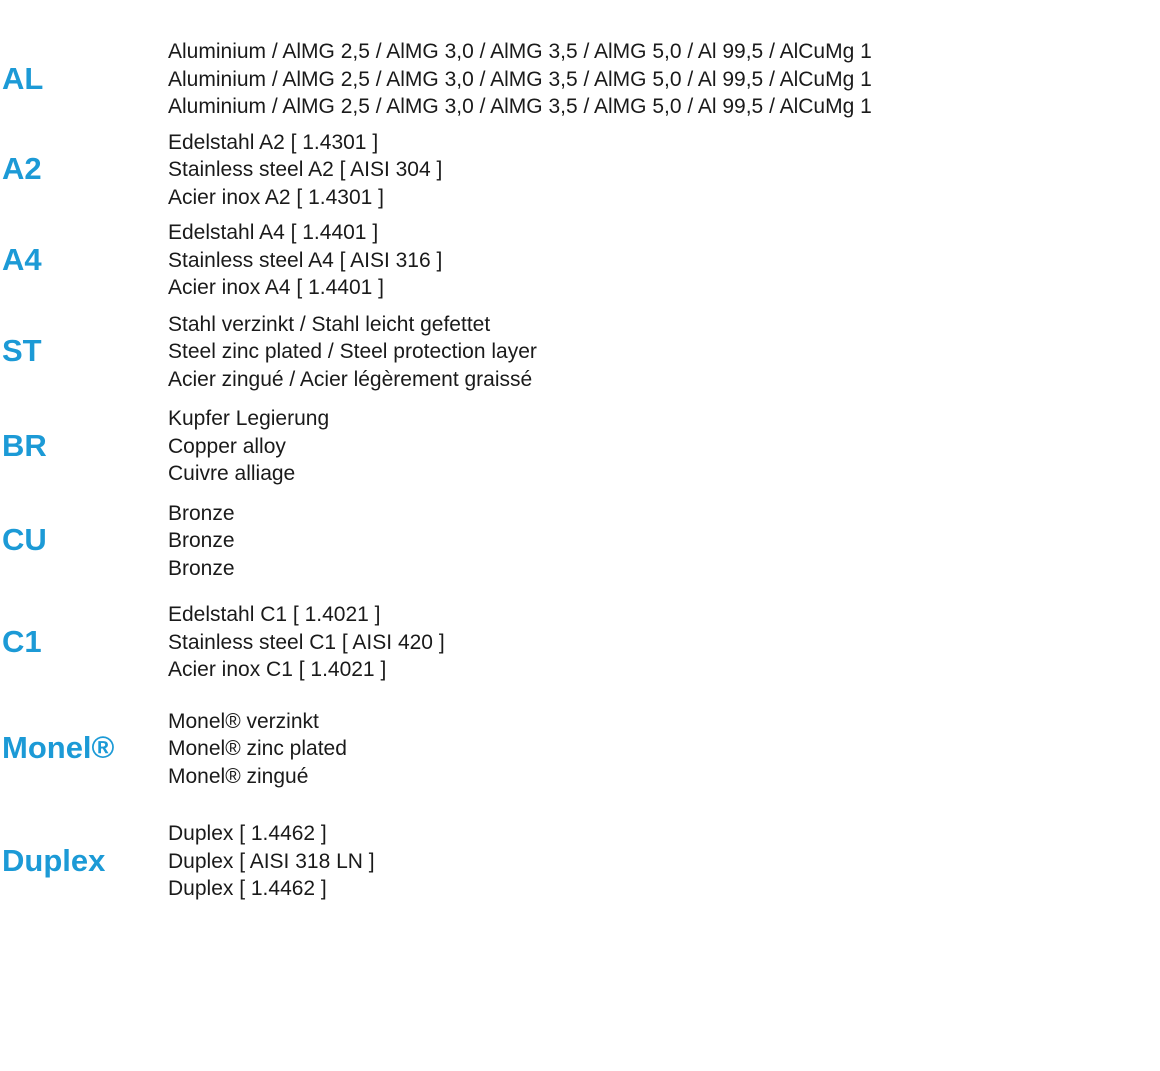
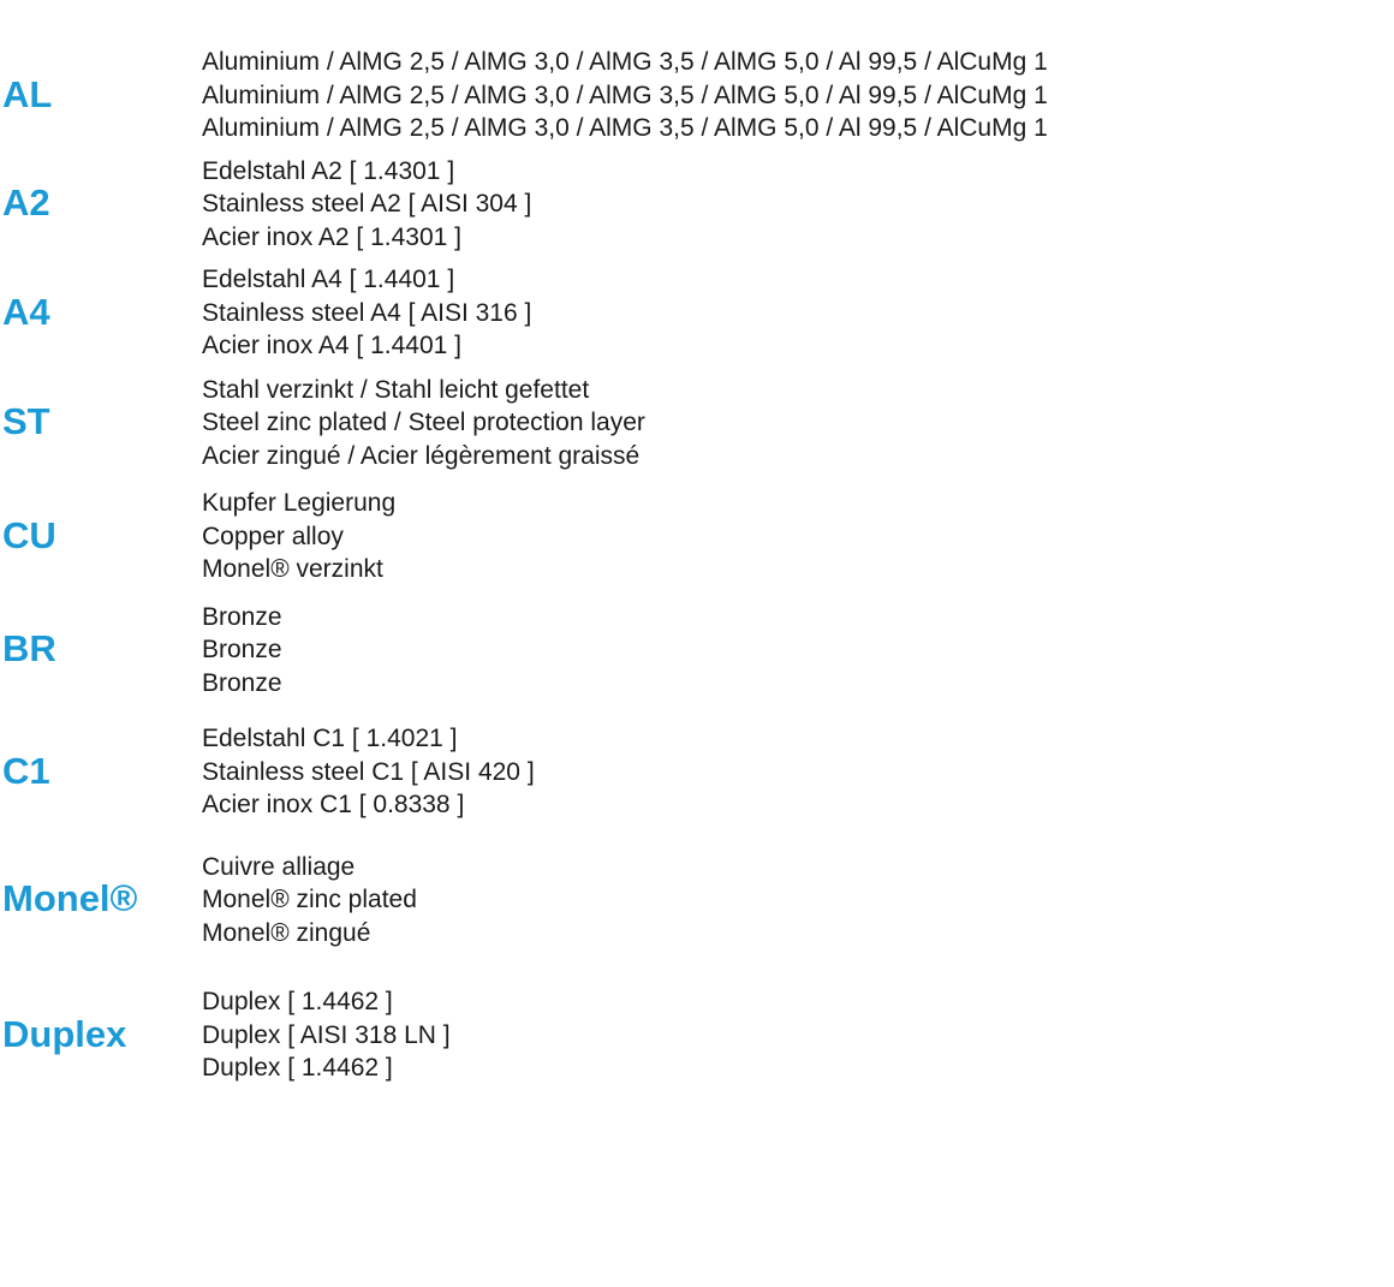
  AL
  Aluminium / AlMG 2,5 / AlMG 3,0 / AlMG 3,5 / AlMG 5,0 / Al 99,5 / AlCuMg 1
  Aluminium / AlMG 2,5 / AlMG 3,0 / AlMG 3,5 / AlMG 5,0 / Al 99,5 / AlCuMg 1
  Aluminium / AlMG 2,5 / AlMG 3,0 / AlMG 3,5 / AlMG 5,0 / Al 99,5 / AlCuMg 1
  A2
  Edelstahl A2 [ 1.4301 ]
  Stainless steel A2 [ AISI 304 ]
  Acier inox A2 [ 1.4301 ]
  A4
  Edelstahl A4 [ 1.4401 ]
  Stainless steel A4 [ AISI 316 ]
  Acier inox A4 [ 1.4401 ]
  ST
  Stahl verzinkt / Stahl leicht gefettet
  Steel zinc plated / Steel protection layer
  Acier zingué / Acier légèrement graissé
- BR
+ CU
  Kupfer Legierung
  Copper alloy
- Cuivre alliage
+ Monel® verzinkt
- CU
+ BR
  Bronze
  Bronze
  Bronze
  C1
  Edelstahl C1 [ 1.4021 ]
  Stainless steel C1 [ AISI 420 ]
- Acier inox C1 [ 1.4021 ]
+ Acier inox C1 [ 0.8338 ]
  Monel®
- Monel® verzinkt
+ Cuivre alliage
  Monel® zinc plated
  Monel® zingué
  Duplex
  Duplex [ 1.4462 ]
  Duplex [ AISI 318 LN ]
  Duplex [ 1.4462 ]
